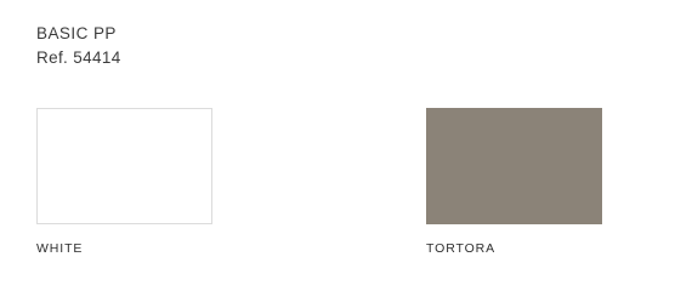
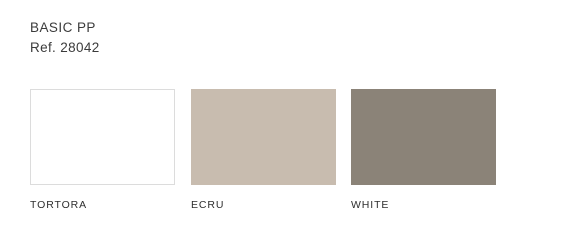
  BASIC PP
- Ref. 54414
+ Ref. 28042
- WHITE
+ TORTORA
+ ECRU
- TORTORA
+ WHITE
